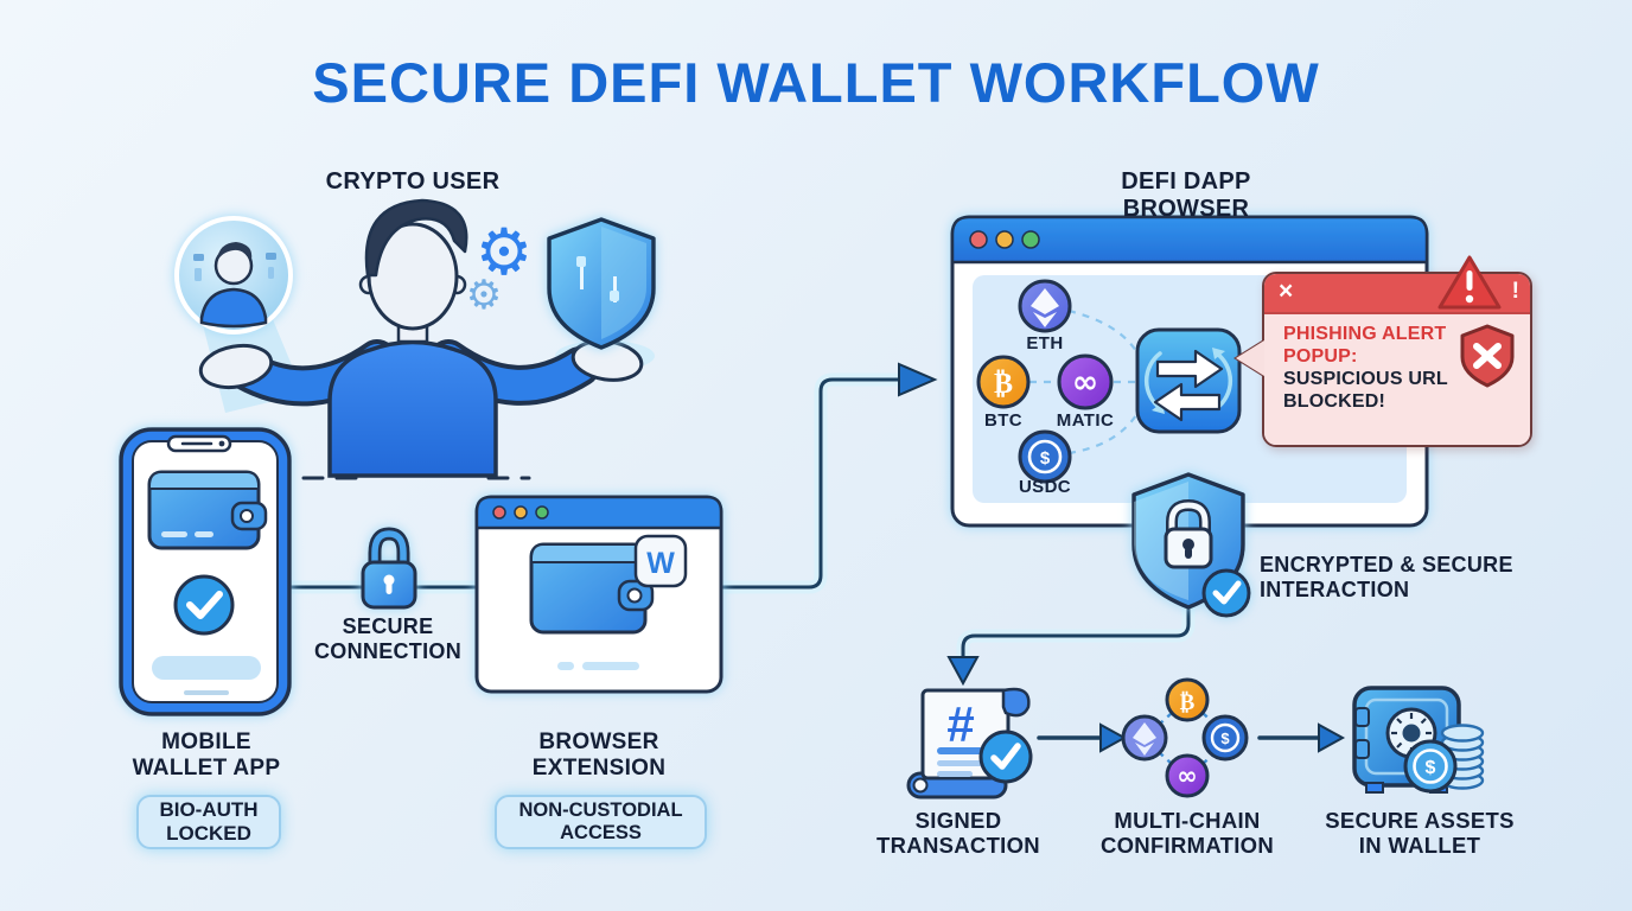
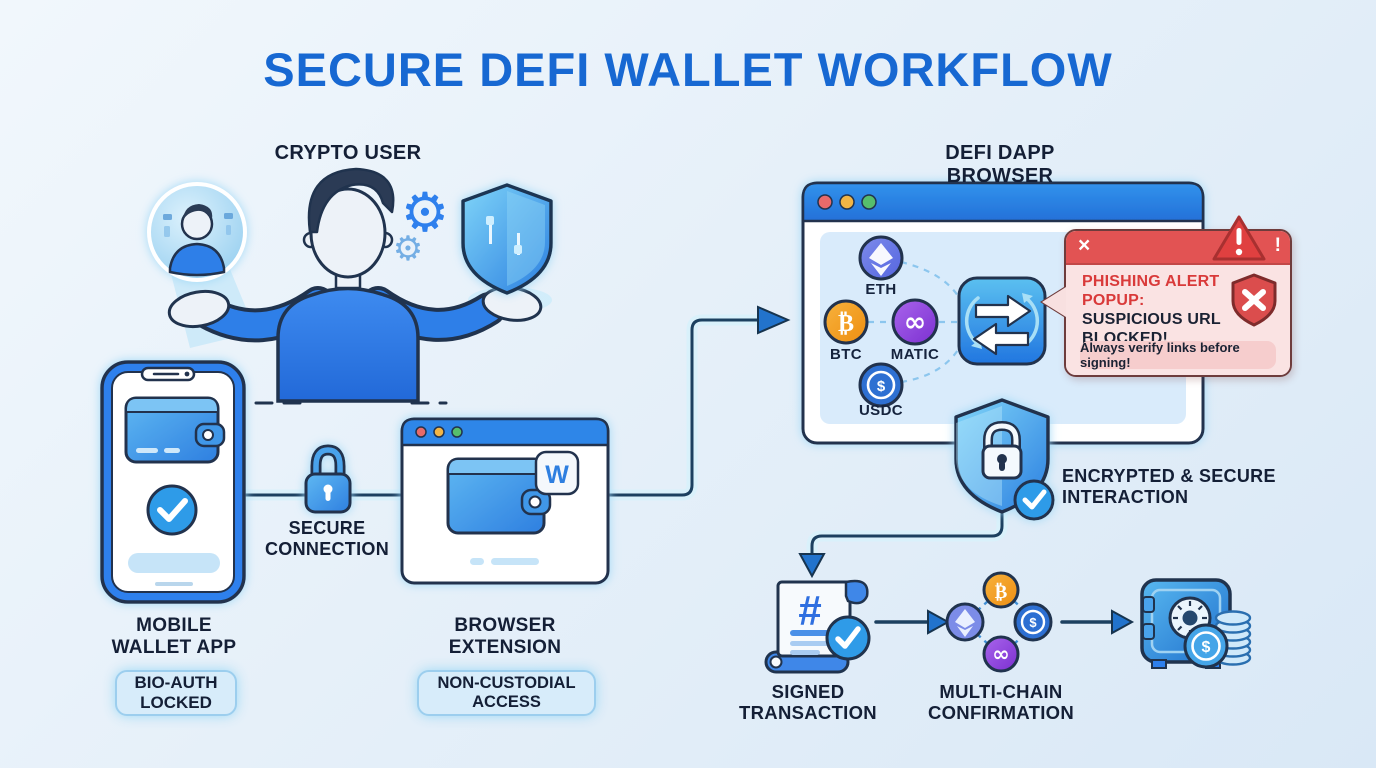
  ⚙
  ⚙
  W
  ₿
  ∞
  $
  #
  ₿
  $
  ∞
  $
  SECURE DEFI WALLET WORKFLOW
  CRYPTO USER
  DEFI DAPP BROWSER
  ETH
  BTC
  MATIC
  USDC
  SECURE CONNECTION
  MOBILE WALLET APP
  BIO-AUTH LOCKED
  BROWSER EXTENSION
  NON-CUSTODIAL ACCESS
  ENCRYPTED & SECURE INTERACTION
  SIGNED TRANSACTION
  MULTI-CHAIN CONFIRMATION
- SECURE ASSETS IN WALLET
  ×
  !
  PHISHING ALERT POPUP: SUSPICIOUS URL BLOCKED!
+ Always verify links before signing!
